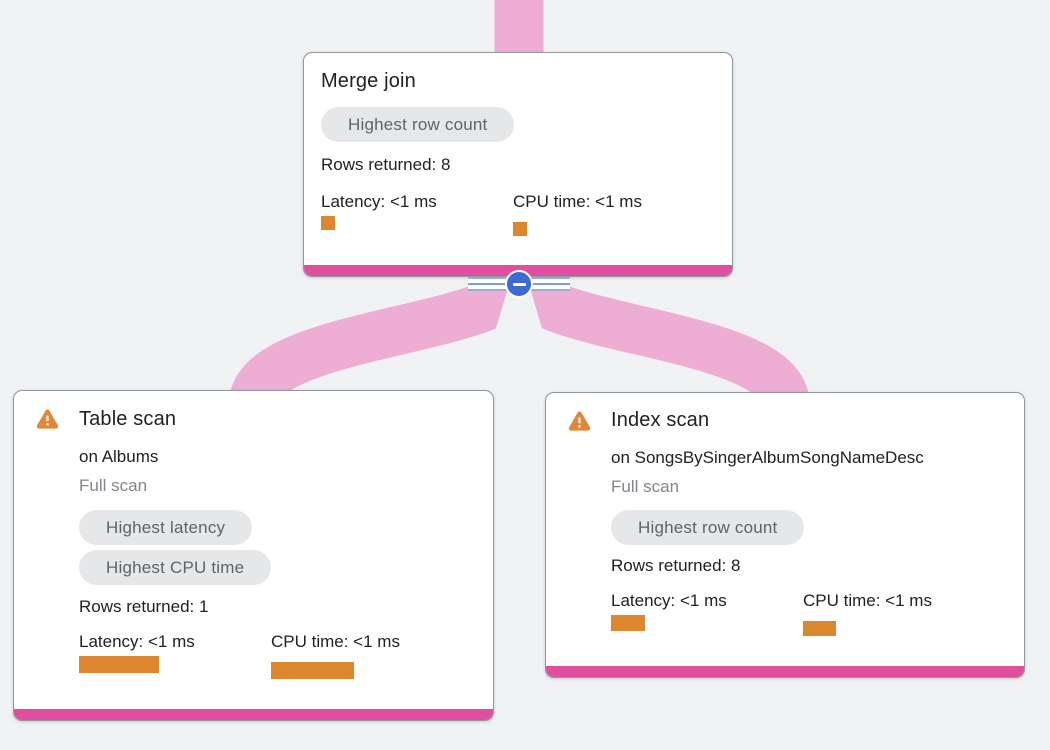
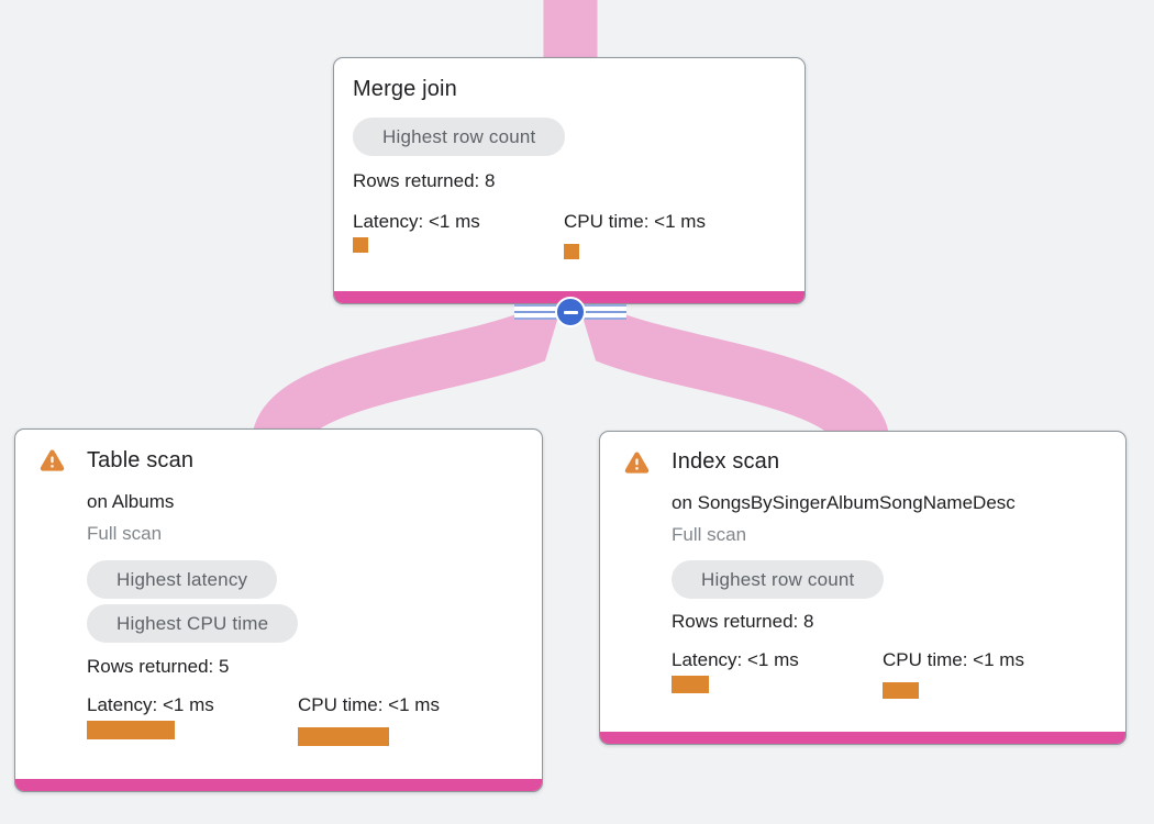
  Merge join
  Highest row count
  Rows returned: 8
  Latency: <1 ms
  CPU time: <1 ms
  Table scan
  on Albums
  Full scan
  Highest latency
  Highest CPU time
- Rows returned: 1
+ Rows returned: 5
  Latency: <1 ms
  CPU time: <1 ms
  Index scan
  on SongsBySingerAlbumSongNameDesc
  Full scan
  Highest row count
  Rows returned: 8
  Latency: <1 ms
  CPU time: <1 ms
